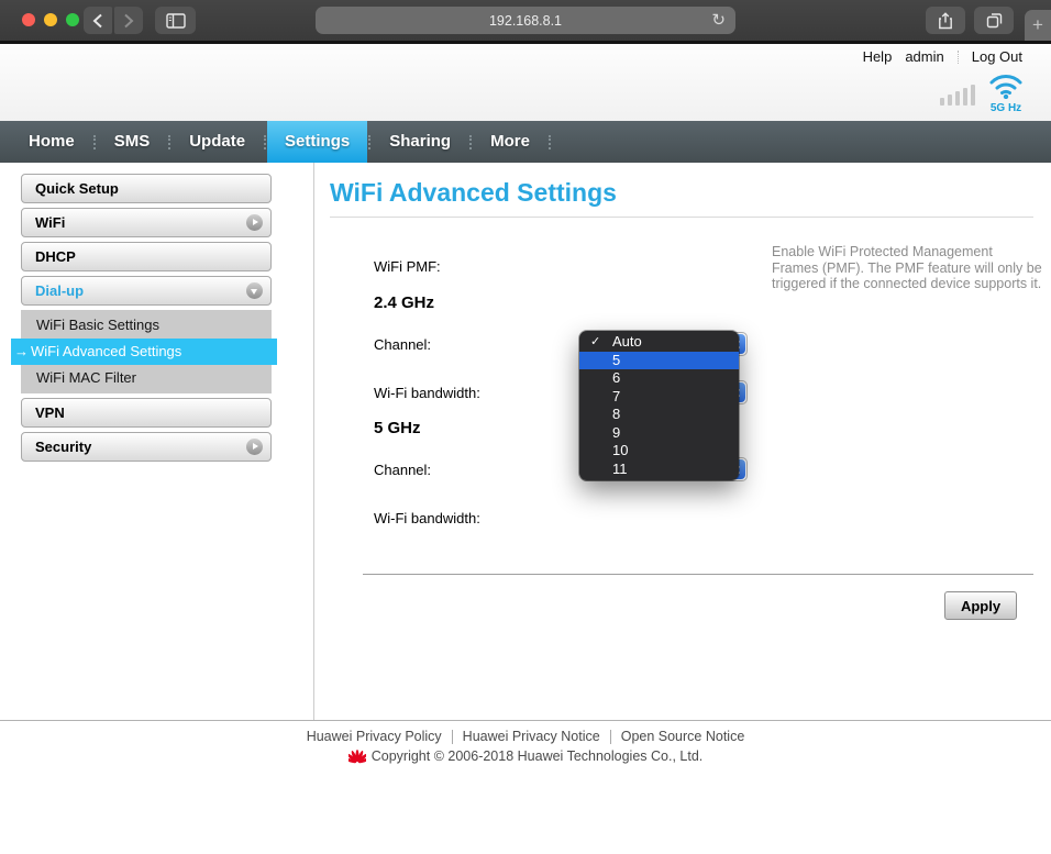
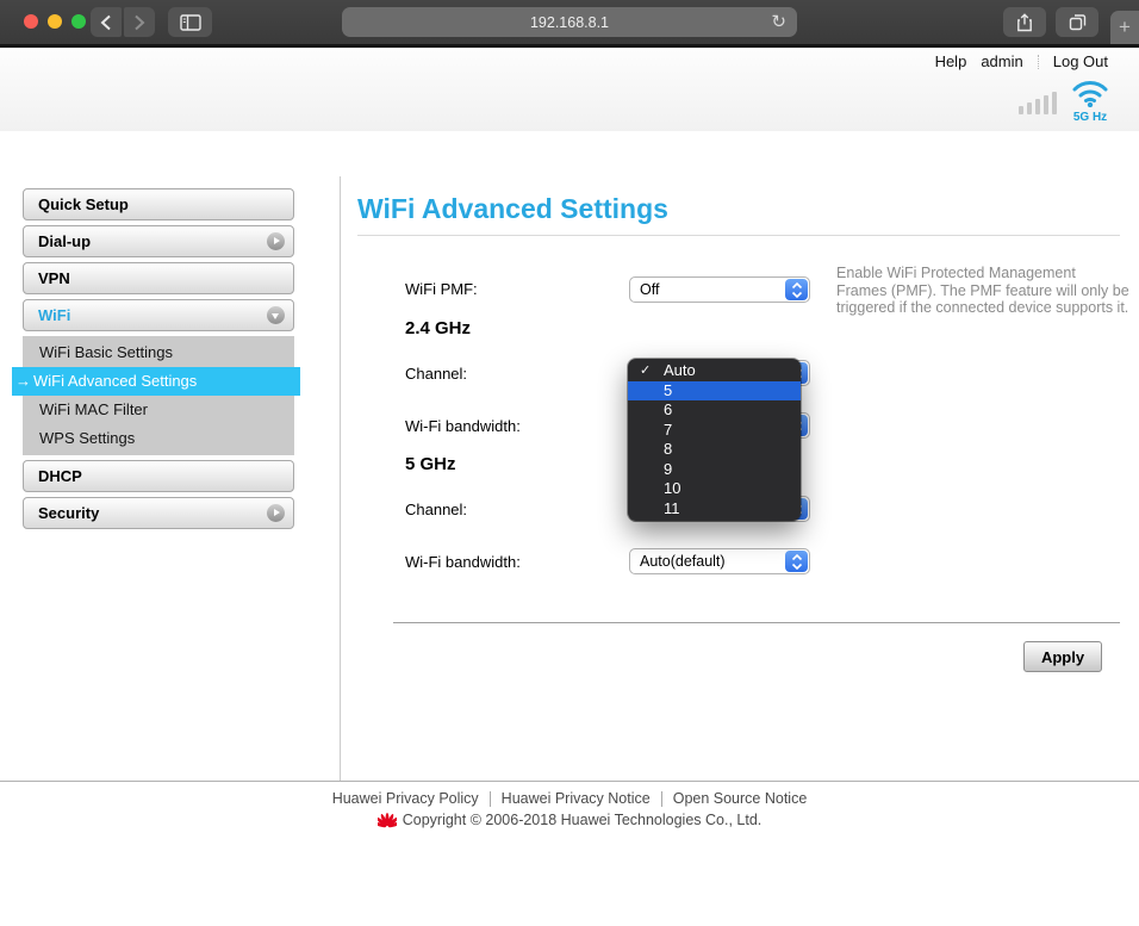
  192.168.8.1
  ↻
  +
  Help
  admin
  Log Out
  5G Hz
- Home
- SMS
- Update
- Settings
- Sharing
- More
  Quick Setup
- WiFi
+ Dial-up
- DHCP
+ VPN
- Dial-up
+ WiFi
  WiFi Basic Settings
  →
  WiFi Advanced Settings
  WiFi MAC Filter
+ WPS Settings
- VPN
+ DHCP
  Security
  WiFi Advanced Settings
  WiFi PMF:
+ Off
  Enable WiFi Protected Management Frames (PMF). The PMF feature will only be triggered if the connected device supports it.
  2.4 GHz
  Channel:
  Wi-Fi bandwidth:
  5 GHz
  Channel:
  Wi-Fi bandwidth:
+ Auto(default)
  ✓
  Auto
  5
  6
  7
  8
  9
  10
  11
  Apply
  Huawei Privacy Policy
  Huawei Privacy Notice
  Open Source Notice
  Copyright © 2006-2018 Huawei Technologies Co., Ltd.
